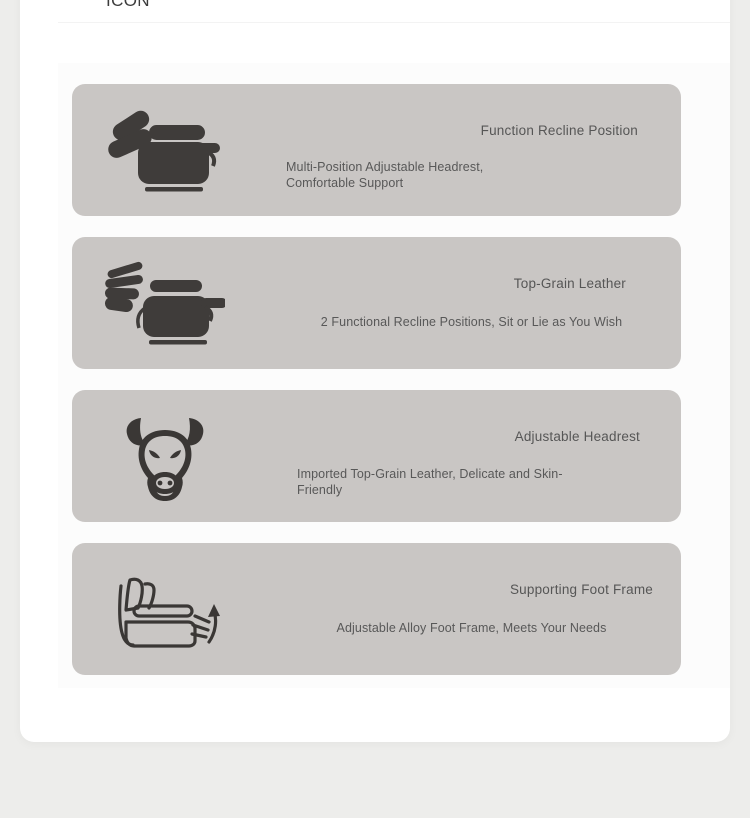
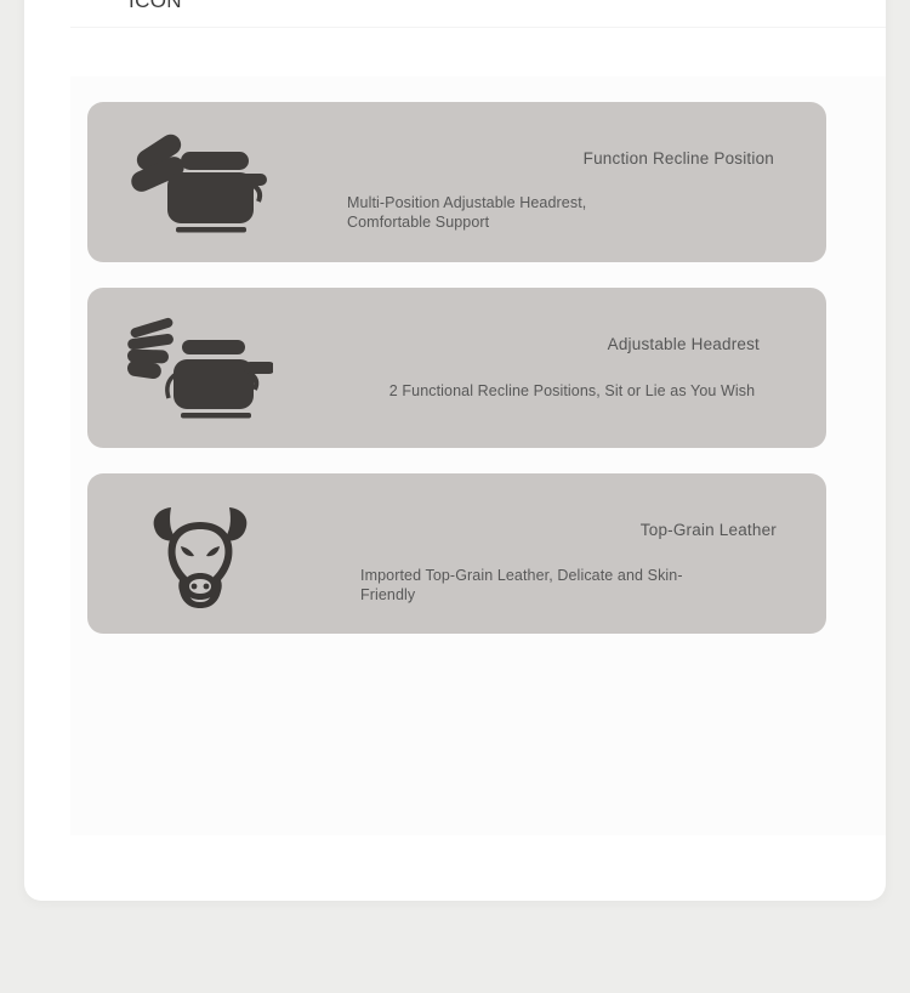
  ICON
  Function Recline Position
  Multi-Position Adjustable Headrest, Comfortable Support
- Top-Grain Leather
+ Adjustable Headrest
  2 Functional Recline Positions, Sit or Lie as You Wish
- Adjustable Headrest
+ Top-Grain Leather
  Imported Top-Grain Leather, Delicate and Skin-Friendly
- Supporting Foot Frame
- Adjustable Alloy Foot Frame, Meets Your Needs
